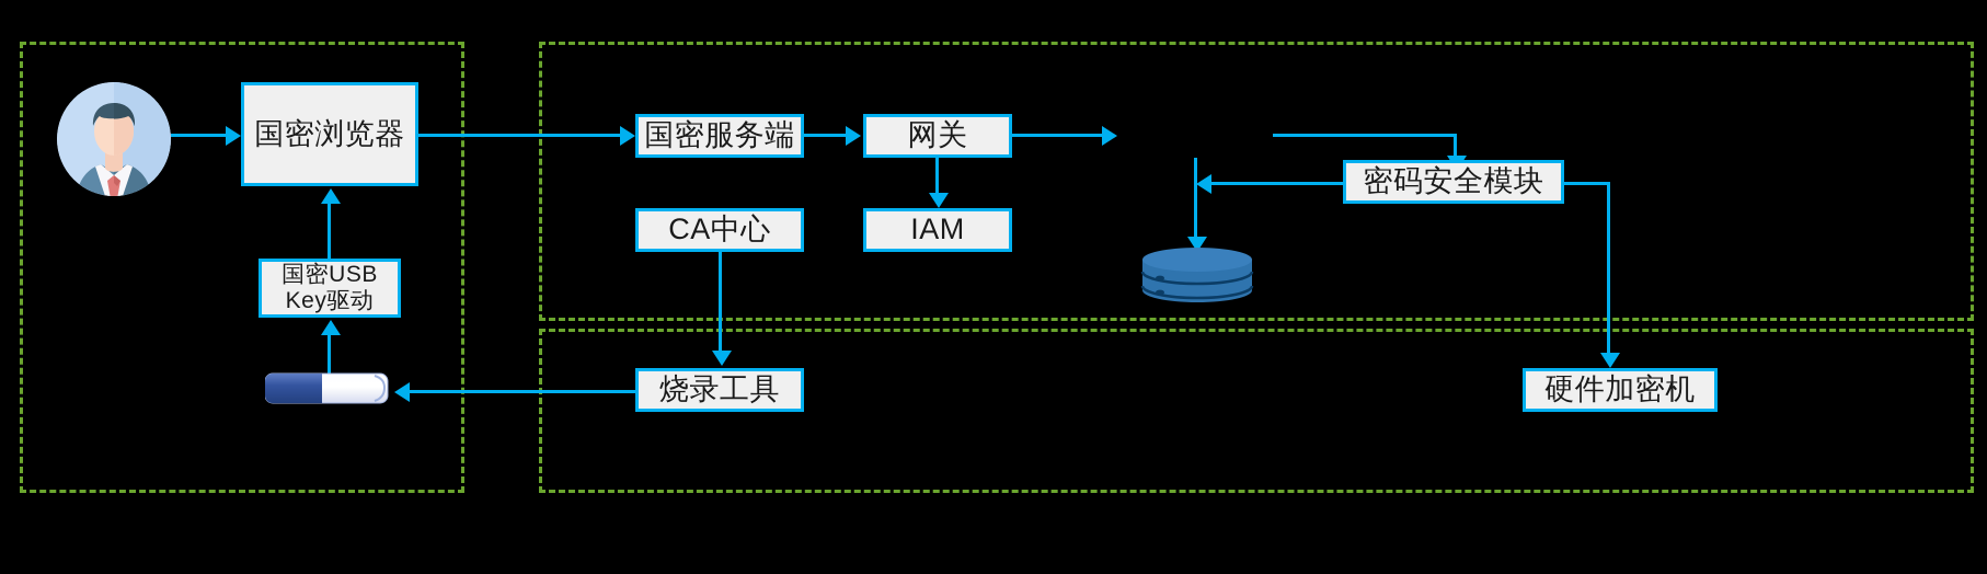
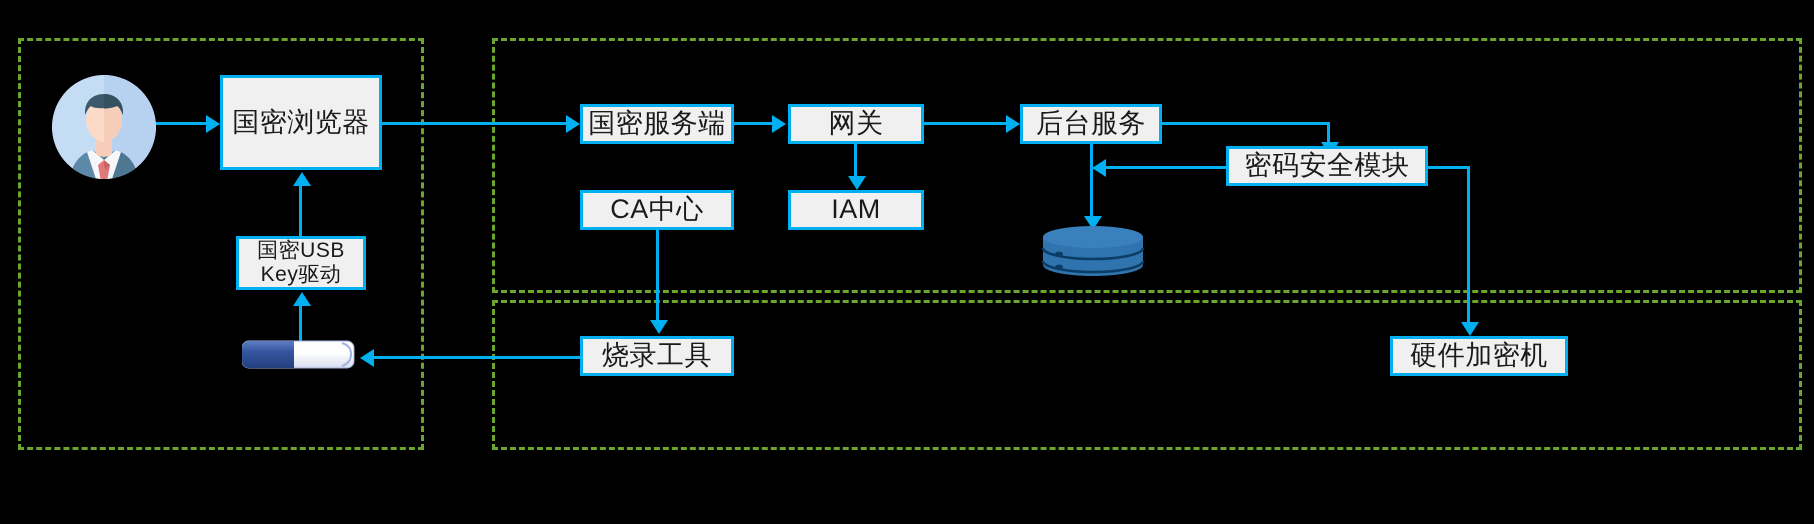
  国密浏览器
  国密USB
  Key驱动
  国密服务端
  CA中心
  网关
  IAM
+ 后台服务
  密码安全模块
  烧录工具
  硬件加密机
